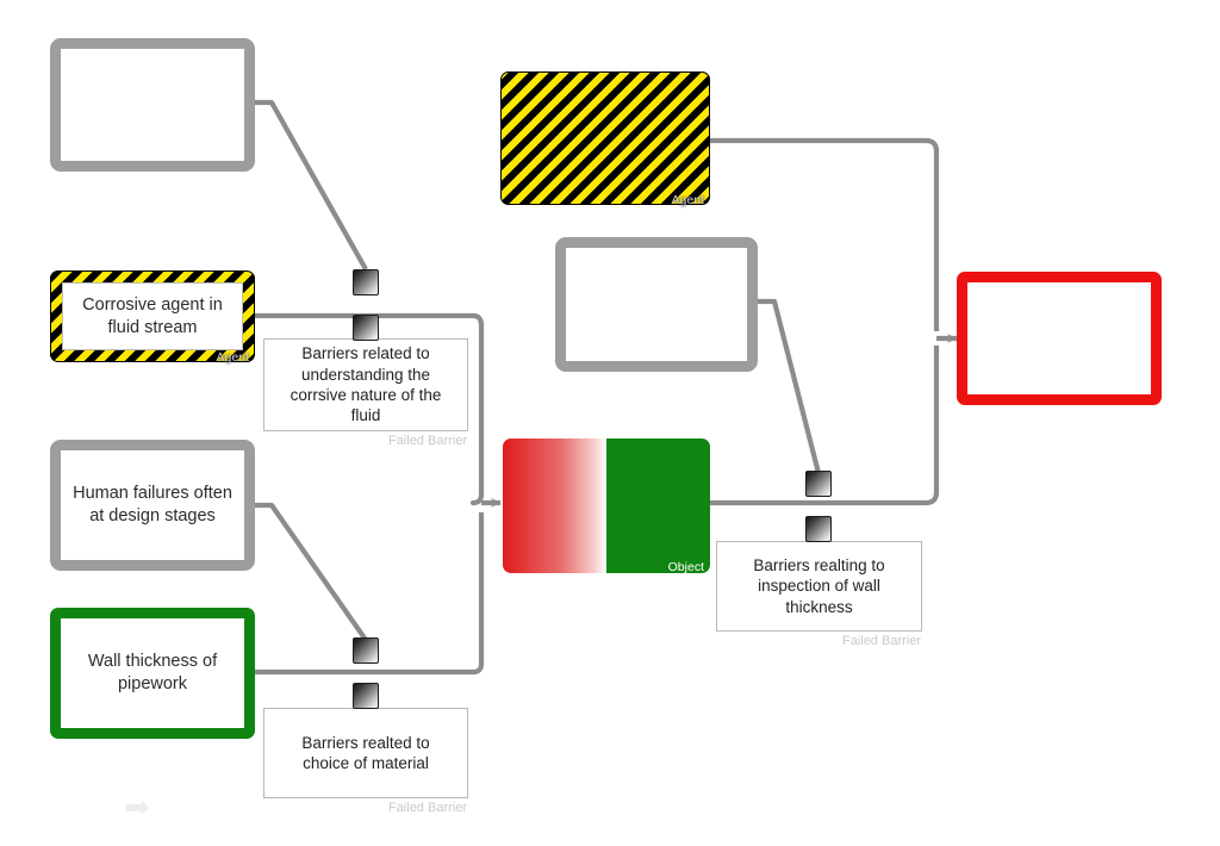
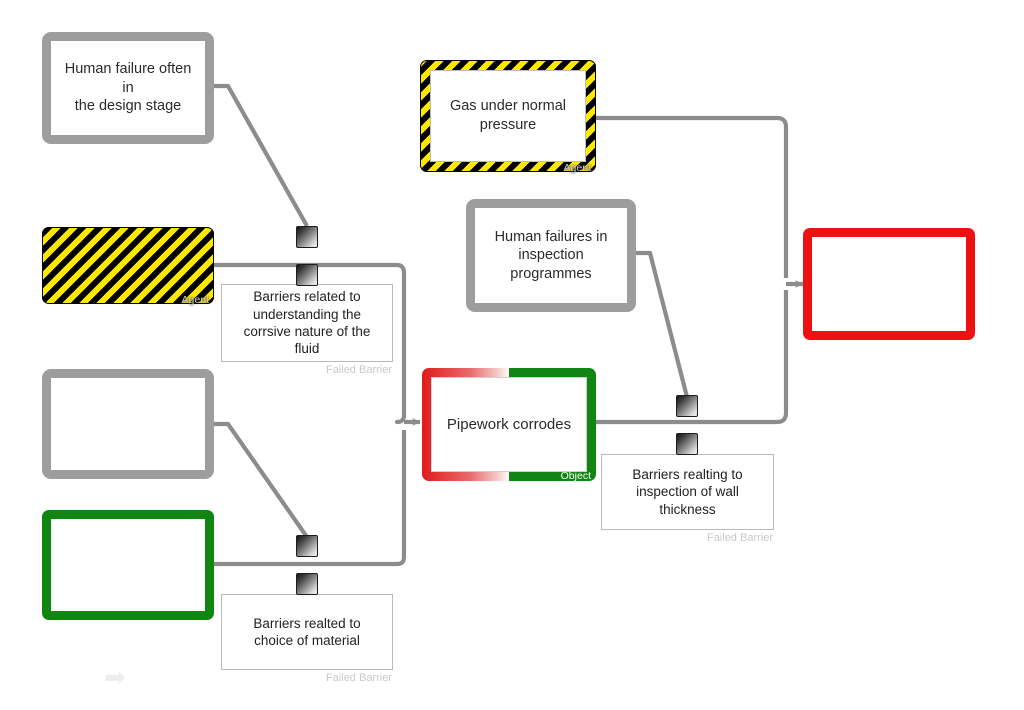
+ Human failure often in
+ the design stage
  Active Failure
- Corrosive agent in
- fluid stream
  Agent
- Human failures often
- at design stages
  Active Failure
- Wall thickness of
- pipework
  Object
+ Gas under normal
+ pressure
  Agent
+ Human failures in
+ inspection
+ programmes
  Active Failure
+ Pipework corrodes
  Object
  Event
  Barriers related to
  understanding the
  corrsive nature of the fluid
  Failed Barrier
  Barriers realted to
  choice of material
  Failed Barrier
  Barriers realting to
  inspection of wall
  thickness
  Failed Barrier
